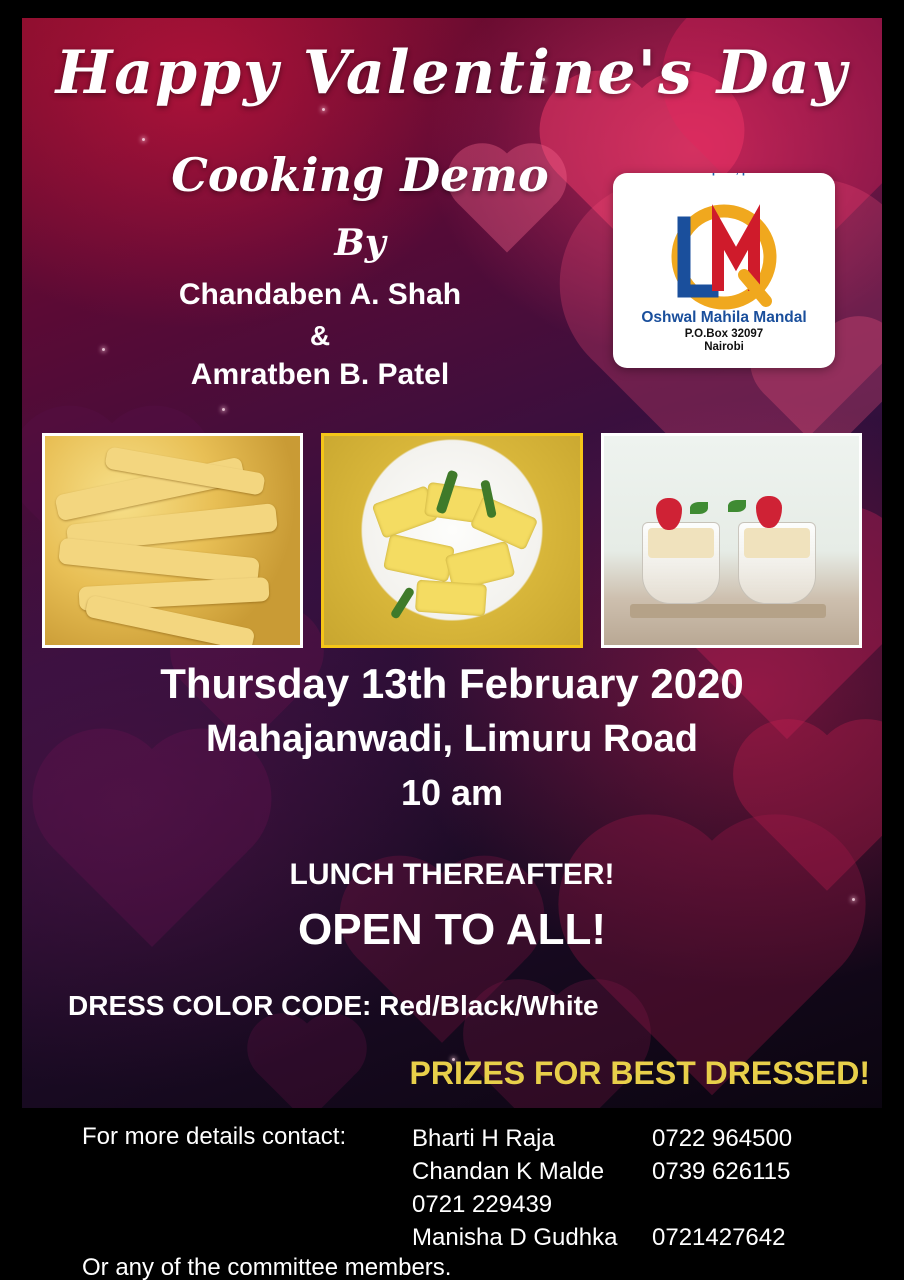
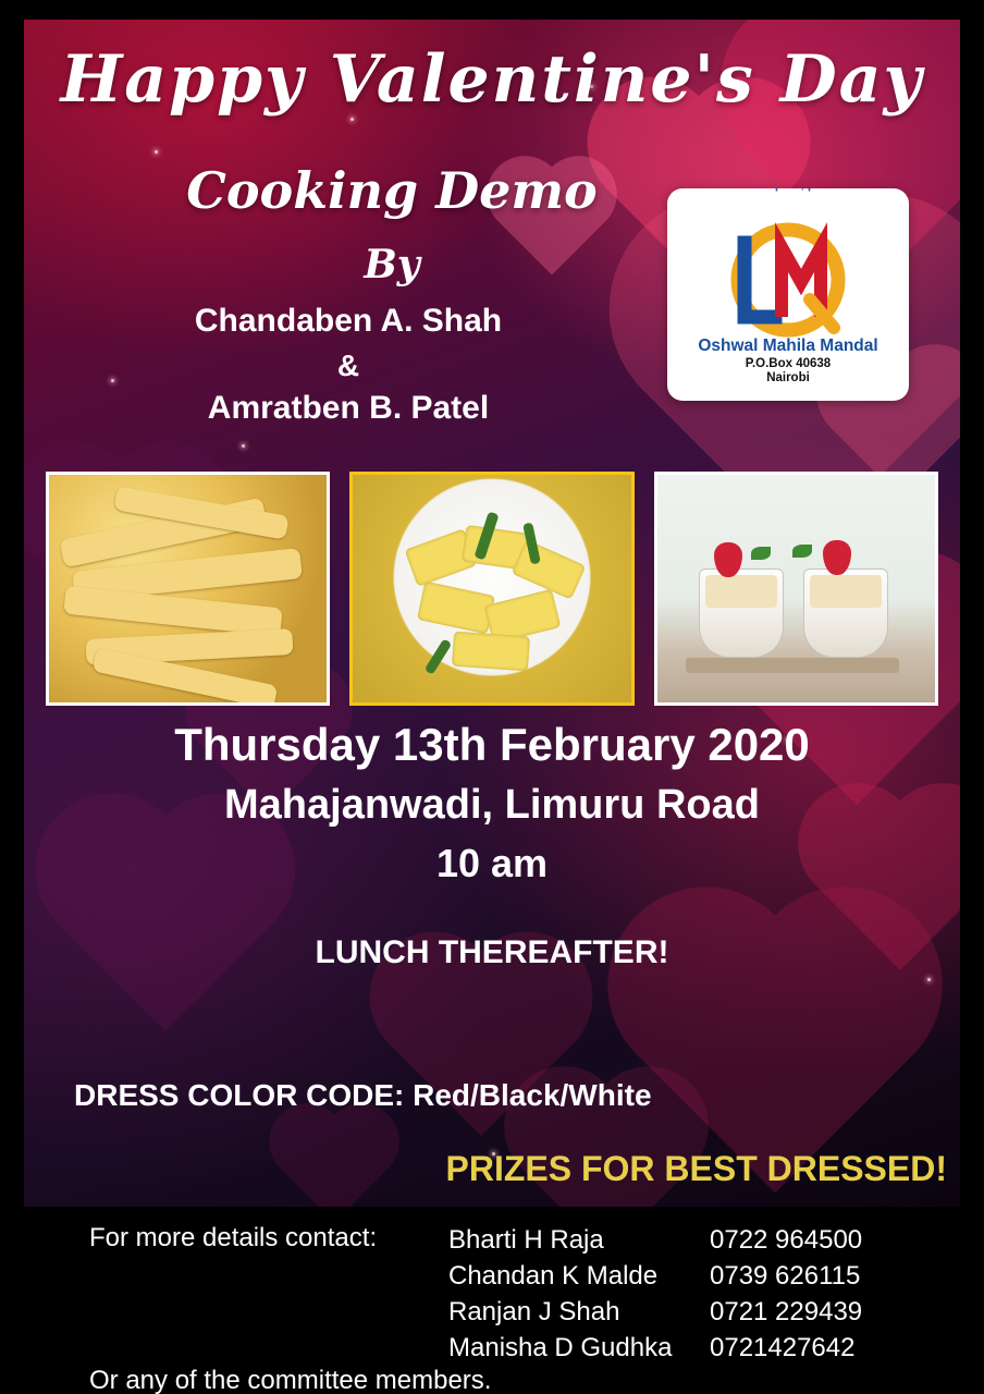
  Happy Valentine's Day
  Cooking Demo
  By
  Chandaben A. Shah
  &
  Amratben B. Patel
  Oshwal Mahila Mandal
- P.O.Box 32097
+ P.O.Box 40638
  Nairobi
  Thursday 13th February 2020
  Mahajanwadi, Limuru Road
  10 am
  LUNCH THEREAFTER!
- OPEN TO ALL!
  DRESS COLOR CODE: Red/Black/White
  PRIZES FOR BEST DRESSED!
  For more details contact:
  Bharti H Raja
  0722 964500
  Chandan K Malde
  0739 626115
+ Ranjan J Shah
  0721 229439
  Manisha D Gudhka
  0721427642
  Or any of the committee members.
